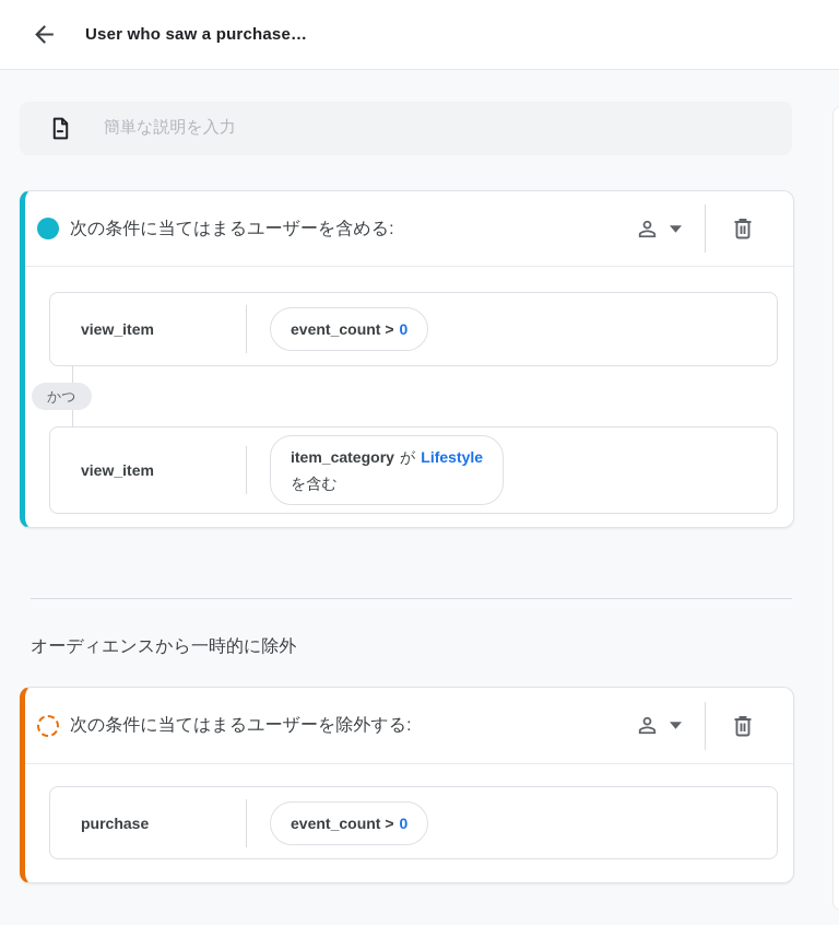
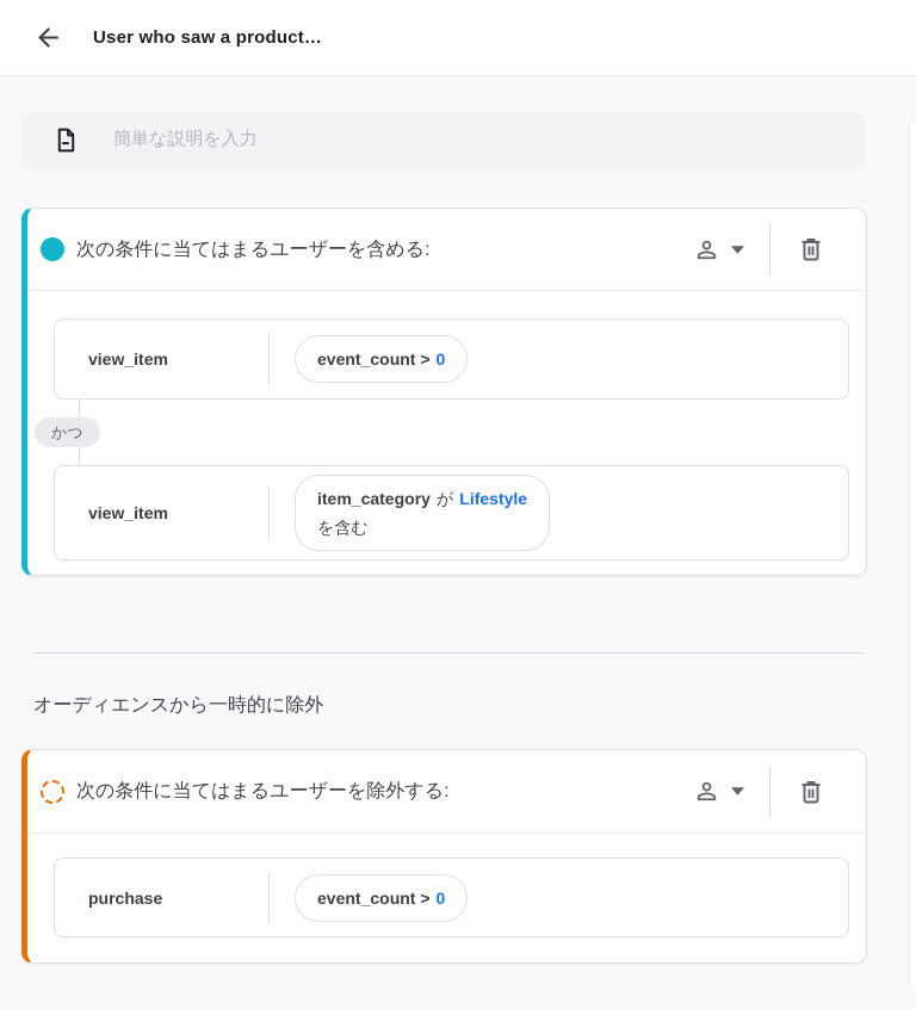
- User who saw a purchase…
+ User who saw a product…
  簡単な説明を入力
  次の条件に当てはまるユーザーを含める:
  view_item
  event_count >
  0
  かつ
  view_item
  item_category
  が
  Lifestyle
  を含む
  オーディエンスから一時的に除外
  次の条件に当てはまるユーザーを除外する:
  purchase
  event_count >
  0
